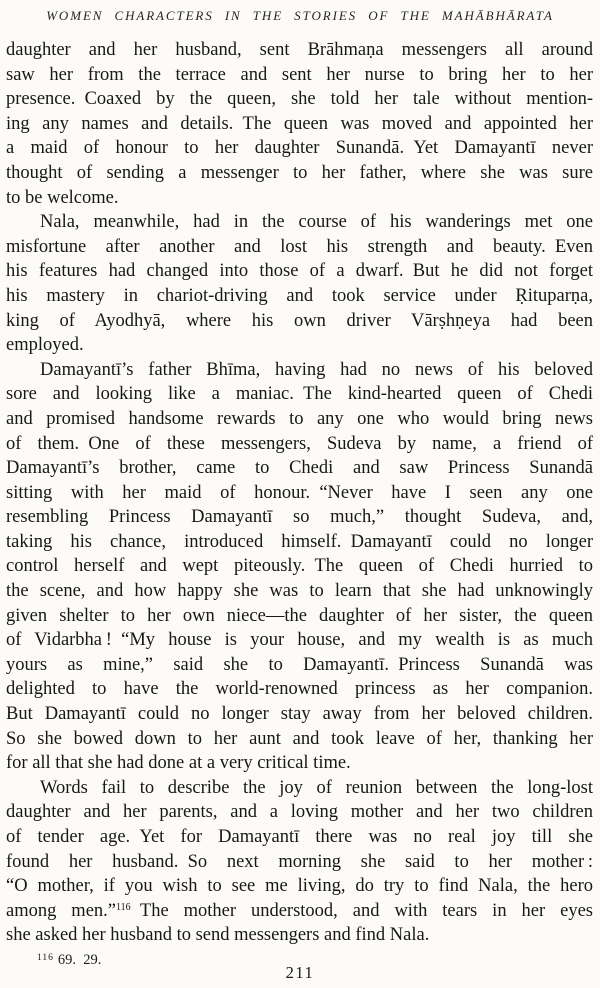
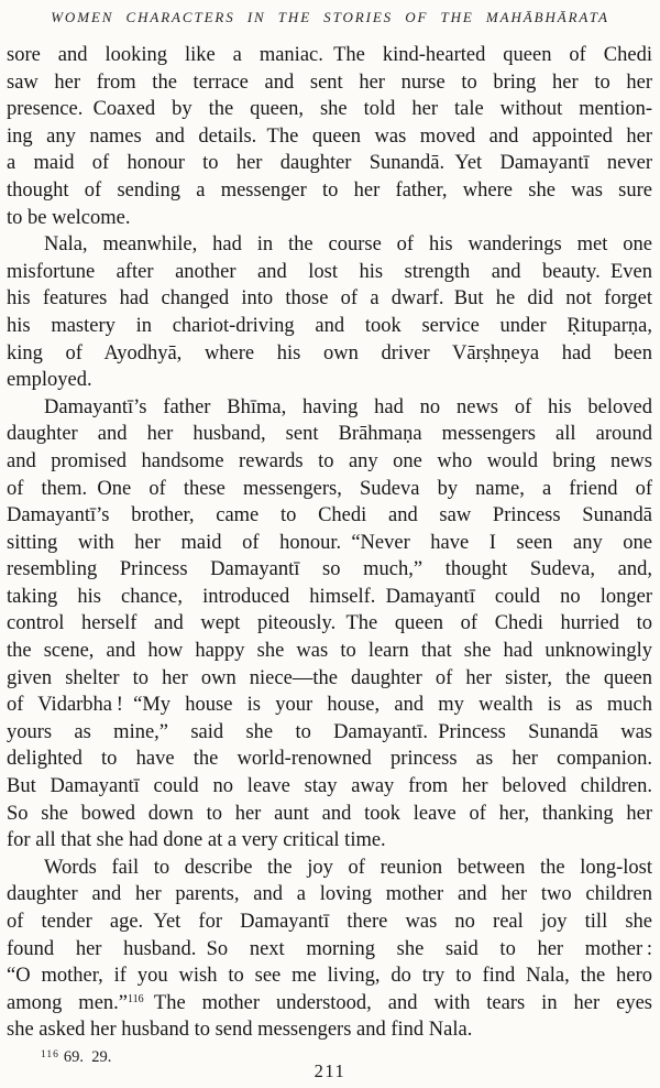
  WOMEN CHARACTERS IN THE STORIES OF THE MAHĀBHĀRATA
- daughter and her husband, sent Brāhmaṇa messengers all around
+ sore and looking like a maniac. The kind-hearted queen of Chedi
  saw her from the terrace and sent her nurse to bring her to her
  presence. Coaxed by the queen, she told her tale without mention-
  ing any names and details. The queen was moved and appointed her
  a maid of honour to her daughter Sunandā. Yet Damayantī never
  thought of sending a messenger to her father, where she was sure
  to be welcome.
  Nala, meanwhile, had in the course of his wanderings met one
  misfortune after another and lost his strength and beauty. Even
  his features had changed into those of a dwarf. But he did not forget
  his mastery in chariot-driving and took service under Ṛituparṇa,
  king of Ayodhyā, where his own driver Vārṣhṇeya had been
  employed.
  Damayantī’s father Bhīma, having had no news of his beloved
- sore and looking like a maniac. The kind-hearted queen of Chedi
+ daughter and her husband, sent Brāhmaṇa messengers all around
  and promised handsome rewards to any one who would bring news
  of them. One of these messengers, Sudeva by name, a friend of
  Damayantī’s brother, came to Chedi and saw Princess Sunandā
  sitting with her maid of honour. “Never have I seen any one
  resembling Princess Damayantī so much,” thought Sudeva, and,
  taking his chance, introduced himself. Damayantī could no longer
  control herself and wept piteously. The queen of Chedi hurried to
  the scene, and how happy she was to learn that she had unknowingly
  given shelter to her own niece—the daughter of her sister, the queen
  of Vidarbha ! “My house is your house, and my wealth is as much
  yours as mine,” said she to Damayantī. Princess Sunandā was
  delighted to have the world-renowned princess as her companion.
- But Damayantī could no longer stay away from her beloved children.
+ But Damayantī could no leave stay away from her beloved children.
  So she bowed down to her aunt and took leave of her, thanking her
  for all that she had done at a very critical time.
  Words fail to describe the joy of reunion between the long-lost
  daughter and her parents, and a loving mother and her two children
  of tender age. Yet for Damayantī there was no real joy till she
  found her husband. So next morning she said to her mother :
  “O mother, if you wish to see me living, do try to find Nala, the hero
  among men.”116 The mother understood, and with tears in her eyes
  she asked her husband to send messengers and find Nala.
  116 69. 29.
  211
